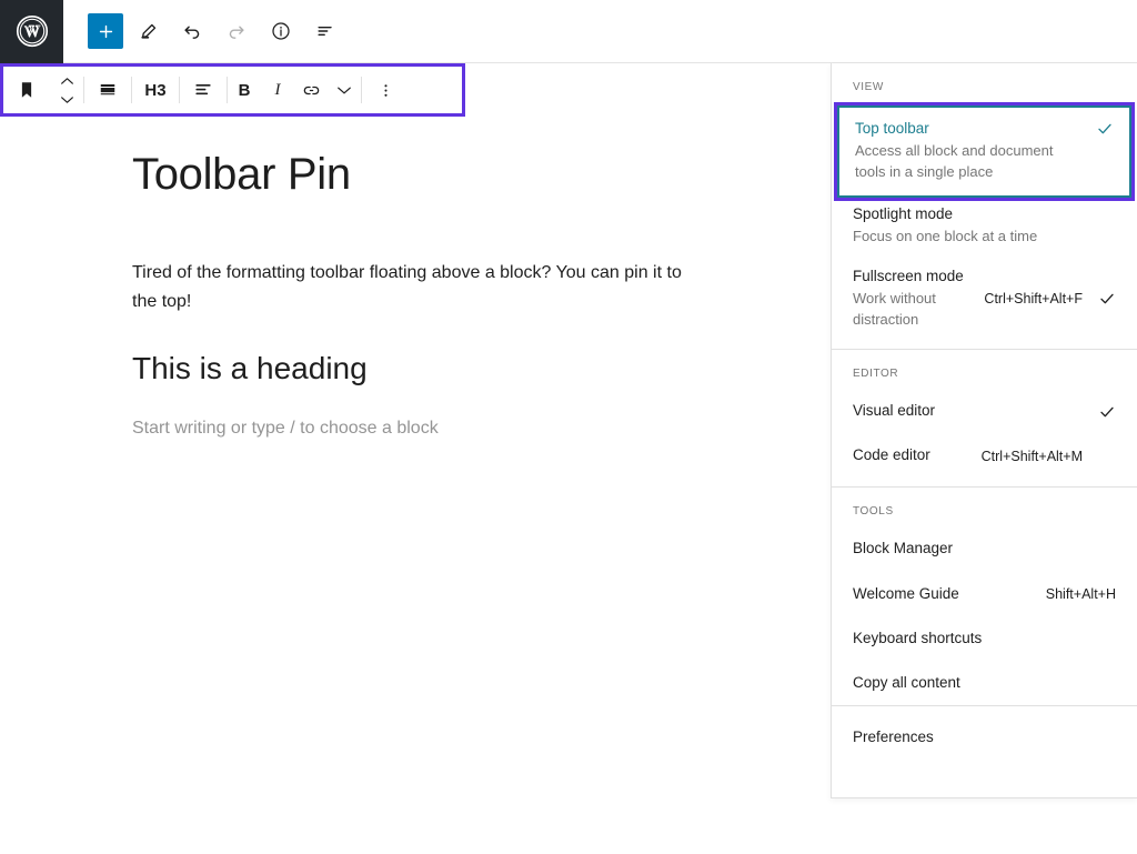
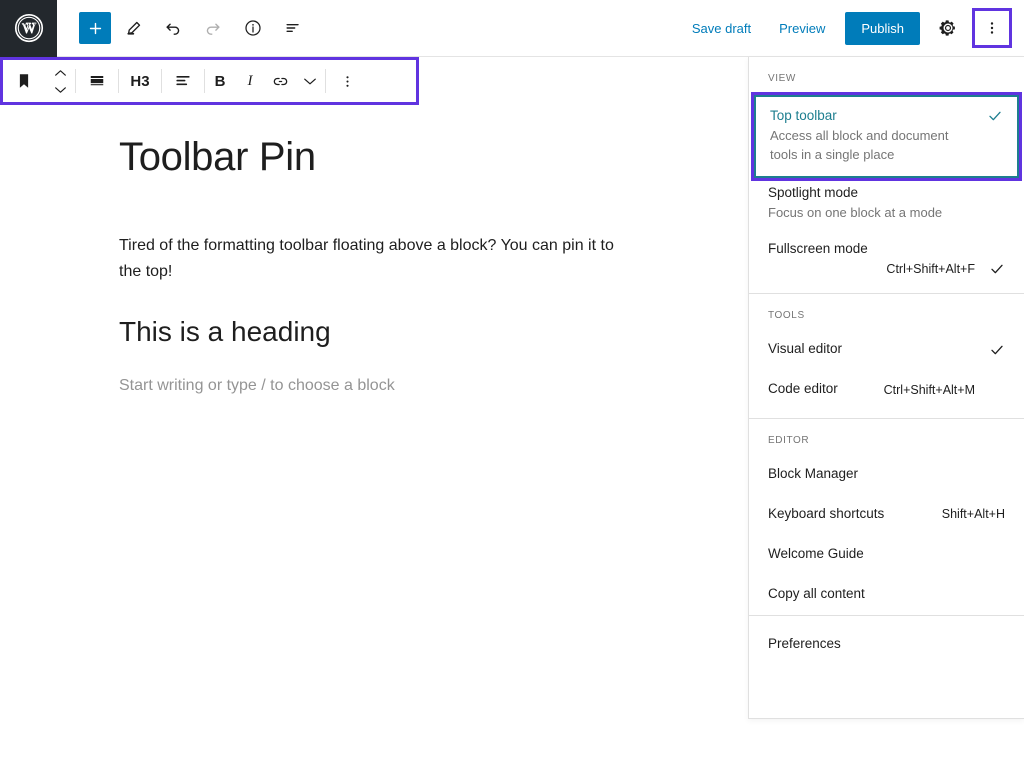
  W
+ Save draft
+ Preview
+ Publish
  H3
  B
  I
  Toolbar Pin
  Tired of the formatting toolbar floating above a block? You can pin it to the top!
  This is a heading
  Start writing or type / to choose a block
  VIEW
  Top toolbar
  Access all block and document tools in a single place
  Spotlight mode
- Focus on one block at a time
+ Focus on one block at a mode
  Fullscreen mode
- Work without distraction
  Ctrl+Shift+Alt+F
- EDITOR
+ TOOLS
  Visual editor
  Code editor
  Ctrl+Shift+Alt+M
- TOOLS
+ EDITOR
  Block Manager
- Welcome Guide
+ Keyboard shortcuts
  Shift+Alt+H
- Keyboard shortcuts
+ Welcome Guide
  Copy all content
  Preferences
